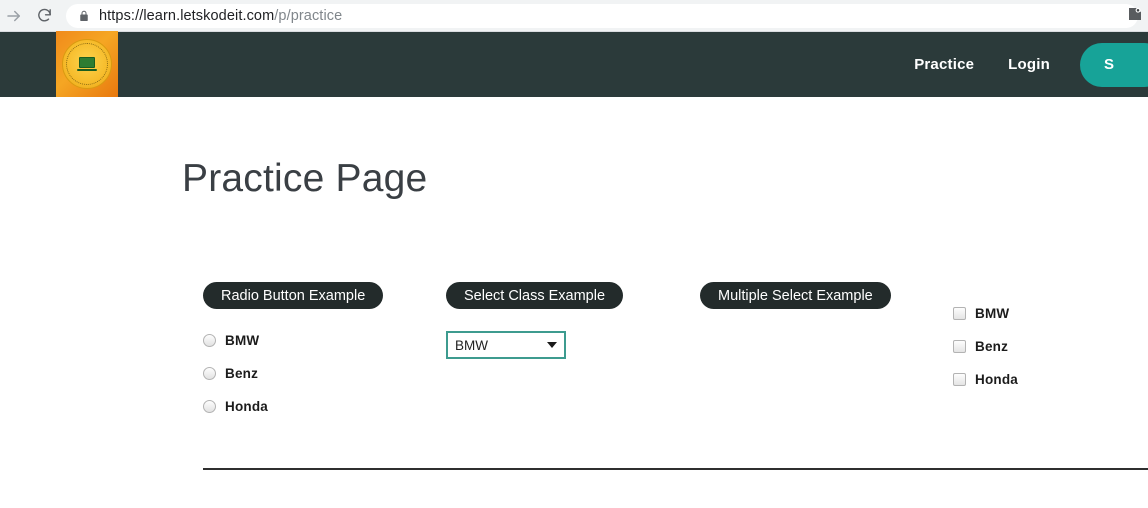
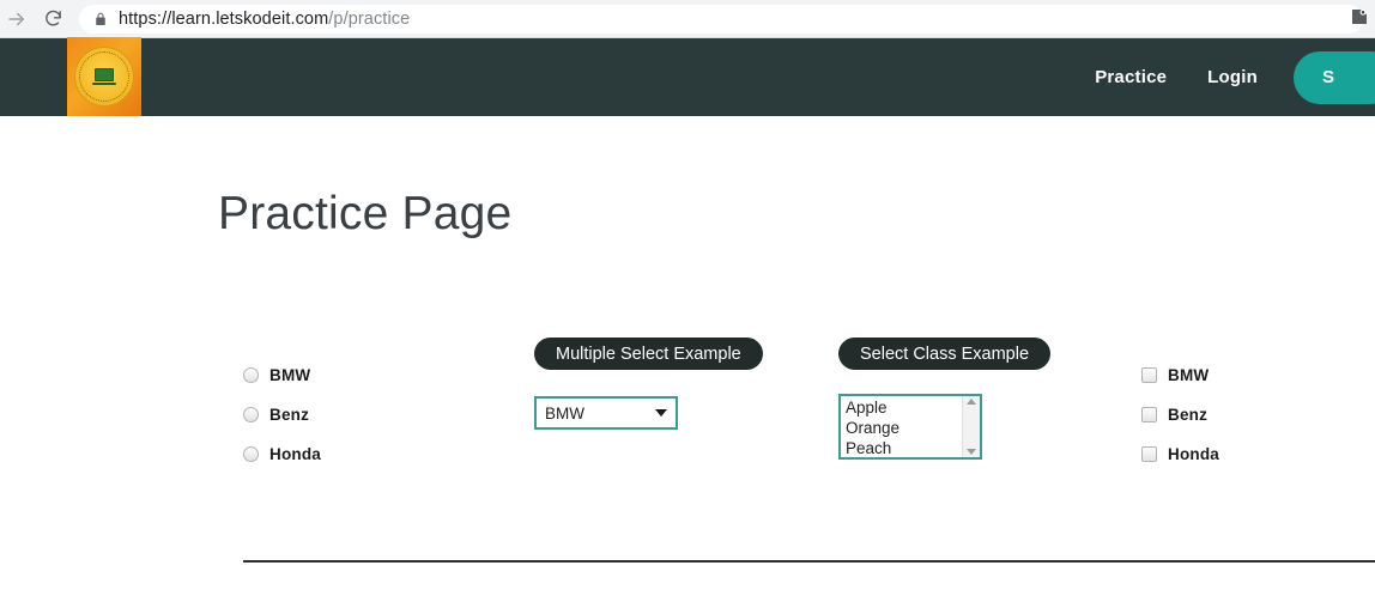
  https://learn.letskodeit.com/p/practice
  Practice
  Login
  S
  Practice Page
- Radio Button Example
  BMW
  Benz
  Honda
- Select Class Example
+ Multiple Select Example
  BMW
- Multiple Select Example
+ Select Class Example
+ Apple
+ Orange
+ Peach
  BMW
  Benz
  Honda
